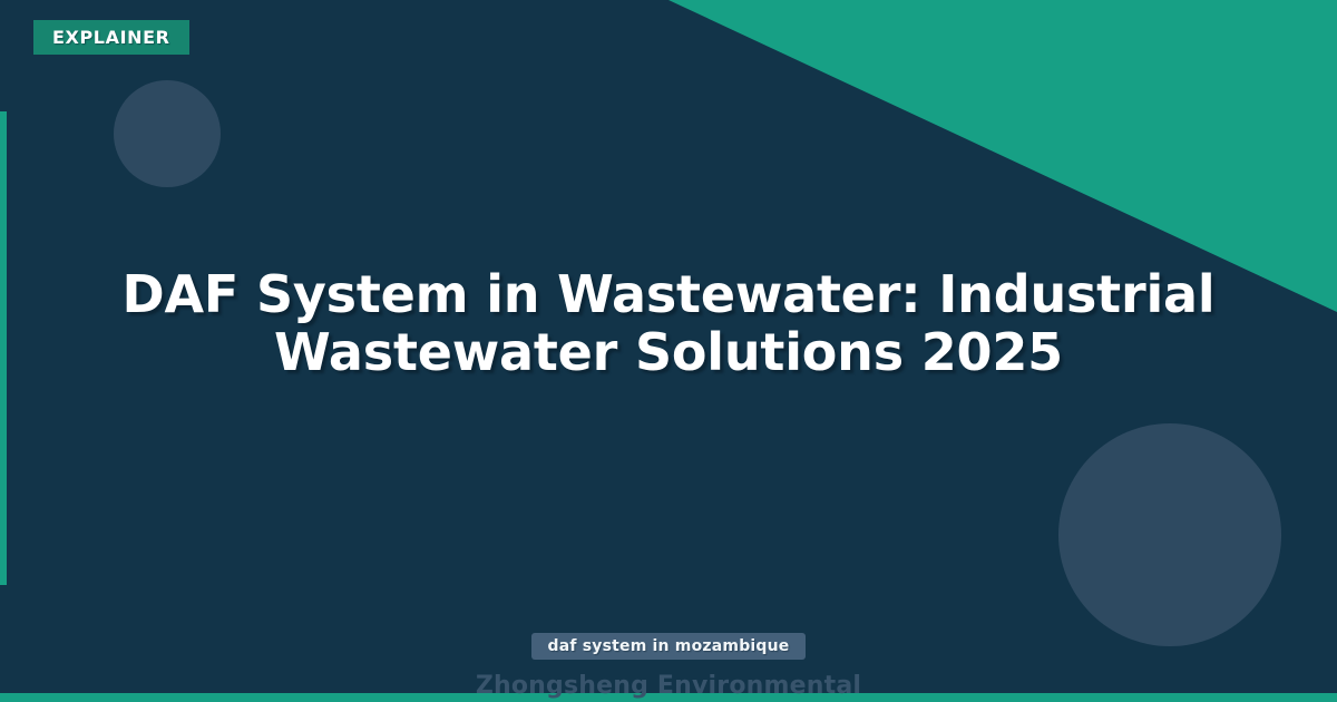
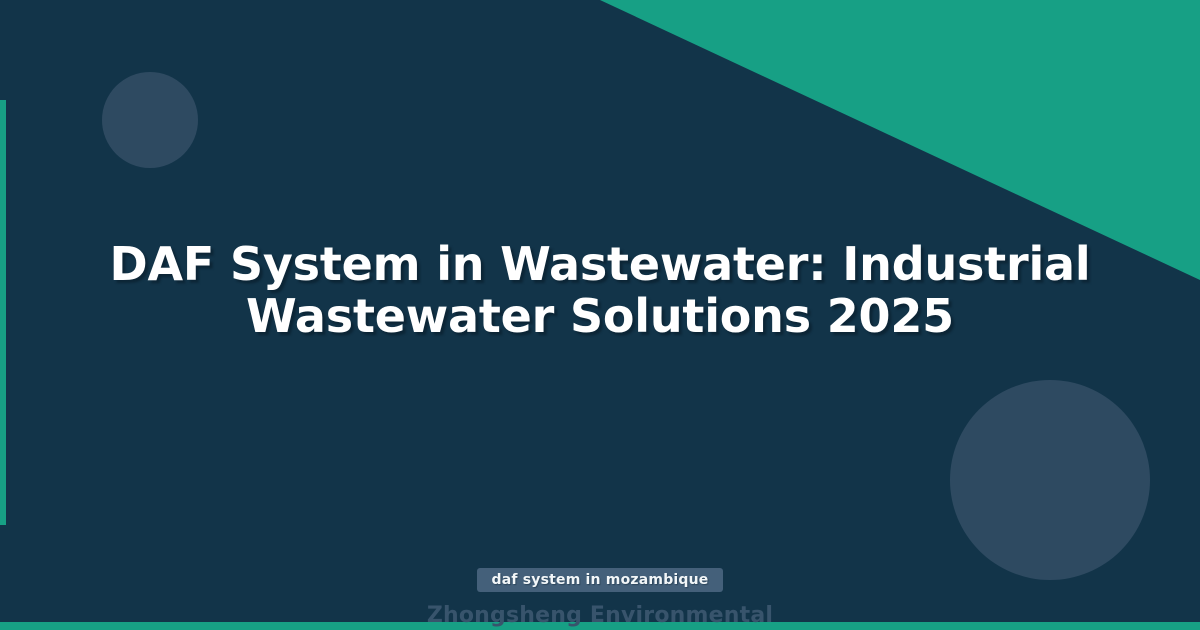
- EXPLAINER
  DAF System in Wastewater: Industrial
  Wastewater Solutions 2025
  daf system in mozambique
  Zhongsheng Environmental
